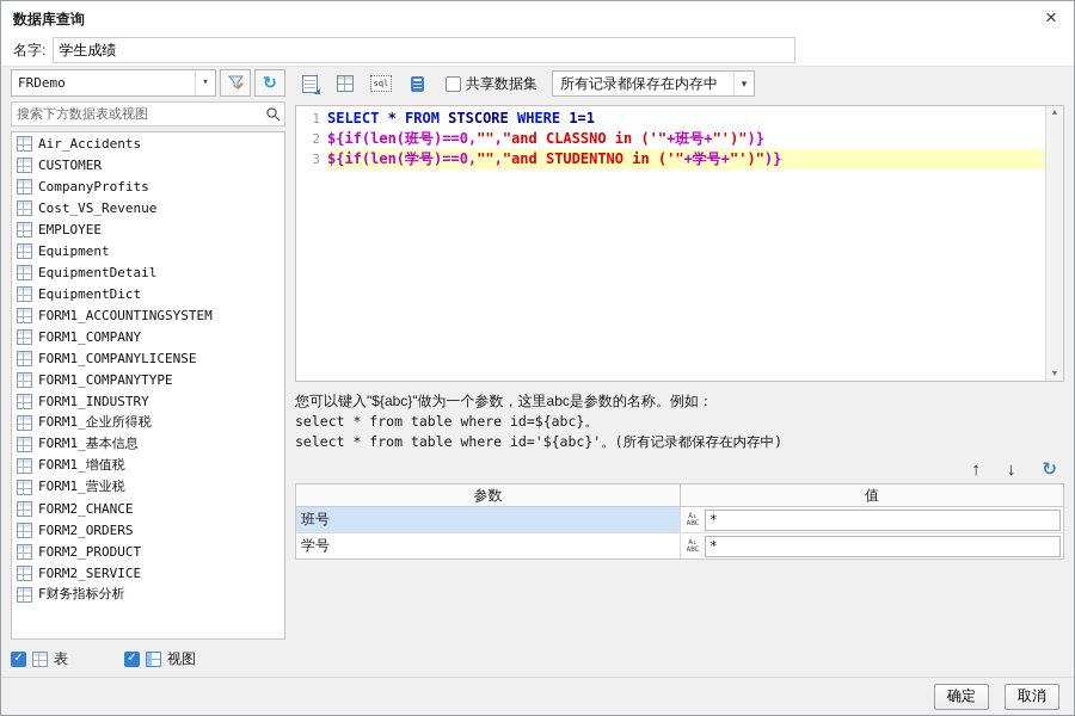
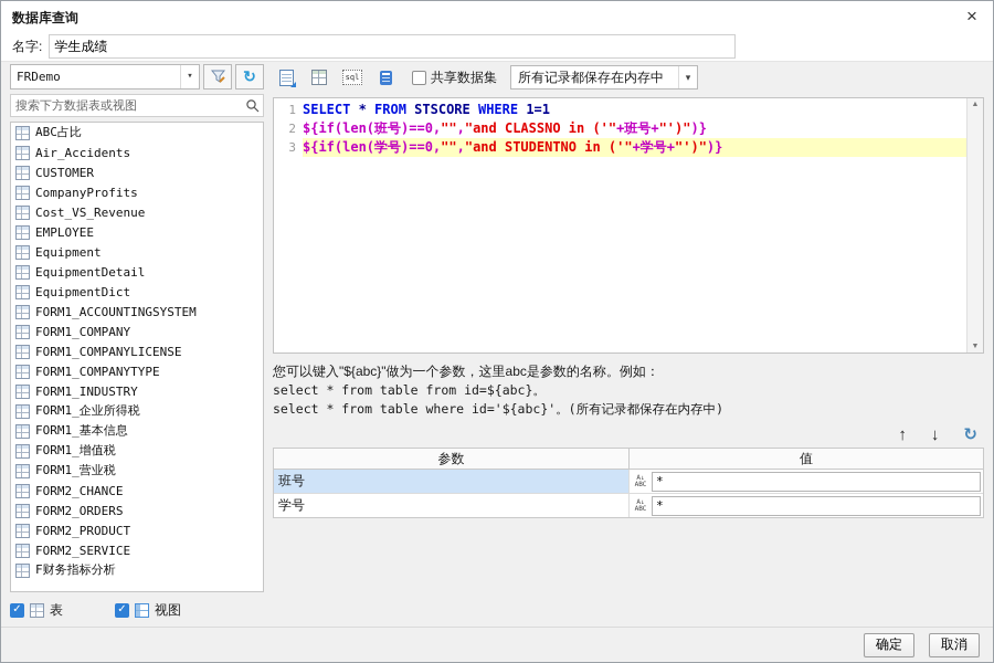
  数据库查询
  ×
  名字:
  学生成绩
  FRDemo
  ▾
  ↻
  搜索下方数据表或视图
+ ABC占比
  Air_Accidents
  CUSTOMER
  CompanyProfits
  Cost_VS_Revenue
  EMPLOYEE
  Equipment
  EquipmentDetail
  EquipmentDict
  FORM1_ACCOUNTINGSYSTEM
  FORM1_COMPANY
  FORM1_COMPANYLICENSE
  FORM1_COMPANYTYPE
  FORM1_INDUSTRY
  FORM1_企业所得税
  FORM1_基本信息
  FORM1_增值税
  FORM1_营业税
  FORM2_CHANCE
  FORM2_ORDERS
  FORM2_PRODUCT
  FORM2_SERVICE
  F财务指标分析
  ✓
  表
  ✓
  视图
  sql
  共享数据集
  所有记录都保存在内存中
  ▾
  1
  SELECT * FROM STSCORE WHERE 1=1
  2
  ${if(len(班号)==0,"","and CLASSNO in ('"+班号+"')")}
  3
  ${if(len(学号)==0,"","and STUDENTNO in ('"+学号+"')")}
  您可以键入"${abc}"做为一个参数，这里abc是参数的名称。例如：
- select * from table where id=${abc}。
+ select * from table from id=${abc}。
  select * from table where id='${abc}'。(所有记录都保存在内存中)
  ↑
  ↓
  ↻
  参数
  值
  班号
  *
  学号
  *
  确定
  取消
